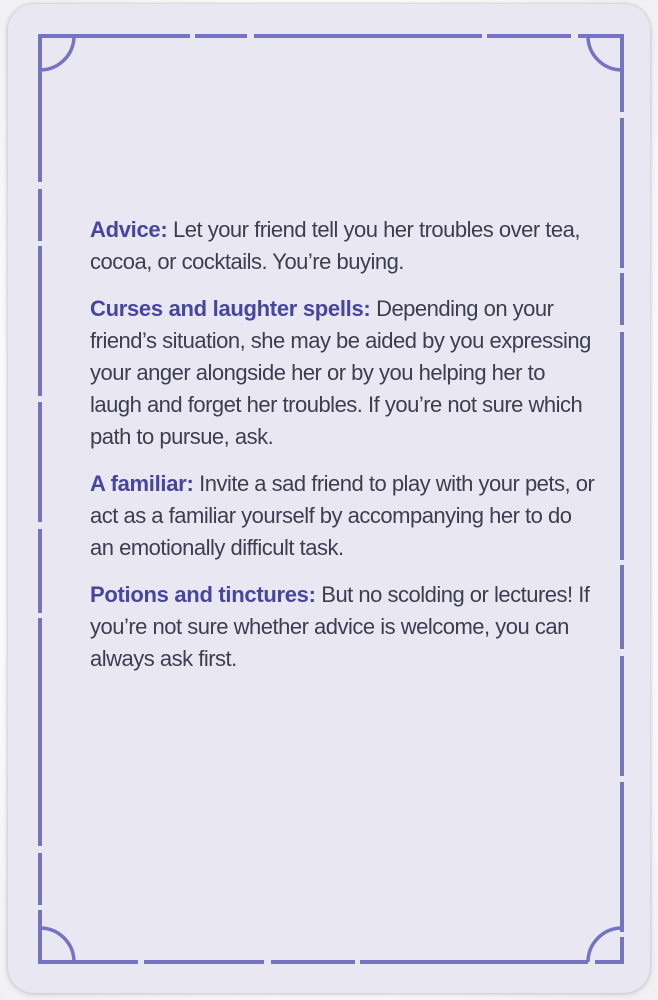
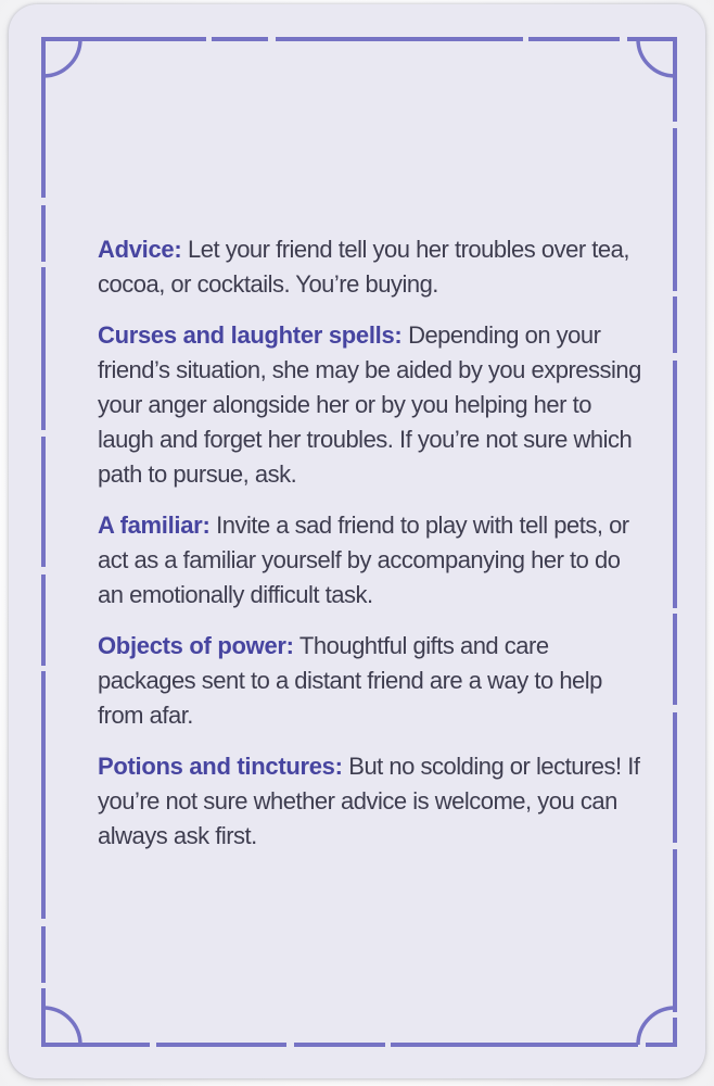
  Advice: Let your friend tell you her troubles over tea, cocoa, or cocktails. You’re buying.
  Curses and laughter spells: Depending on your friend’s situation, she may be aided by you expressing your anger alongside her or by you helping her to laugh and forget her troubles. If you’re not sure which path to pursue, ask.
- A familiar: Invite a sad friend to play with your pets, or act as a familiar yourself by accompanying her to do an emotionally difficult task.
+ A familiar: Invite a sad friend to play with tell pets, or act as a familiar yourself by accompanying her to do an emotionally difficult task.
+ Objects of power: Thoughtful gifts and care packages sent to a distant friend are a way to help from afar.
  Potions and tinctures: But no scolding or lectures! If you’re not sure whether advice is welcome, you can always ask first.
